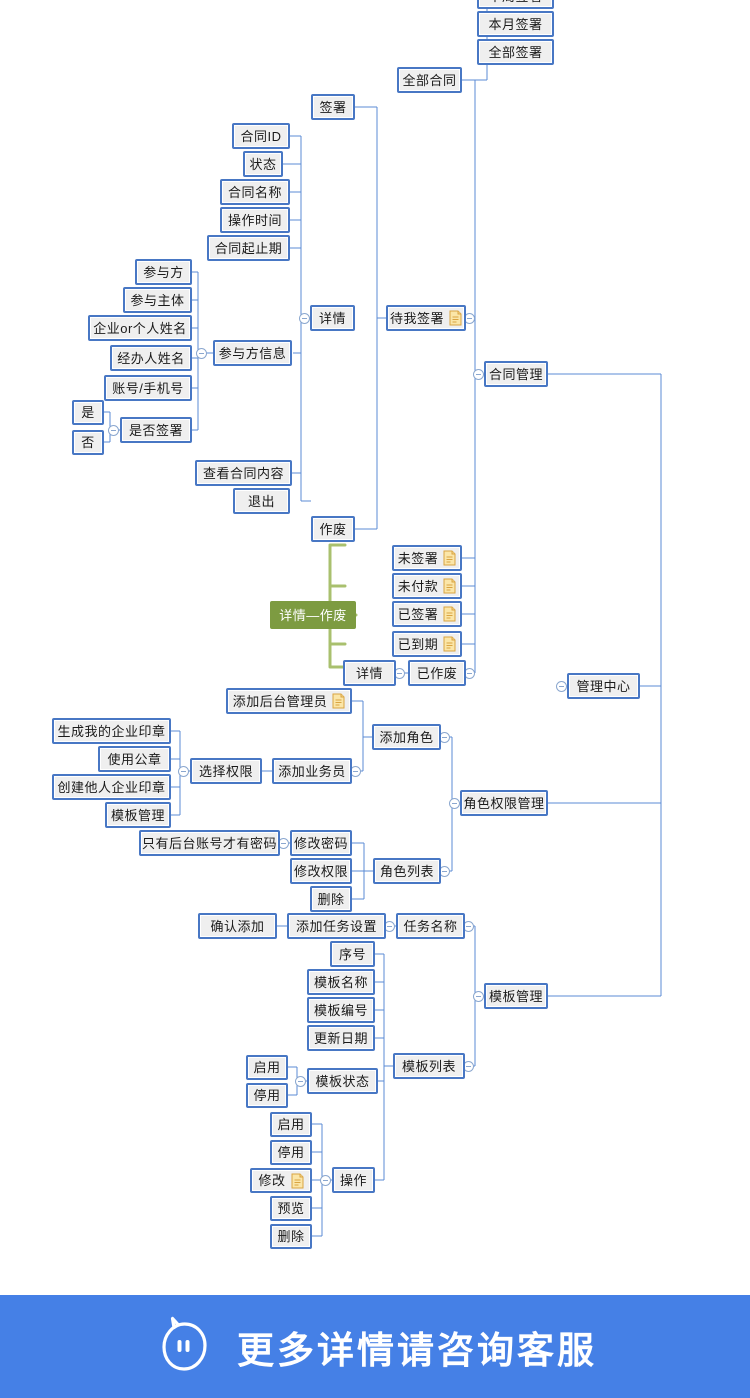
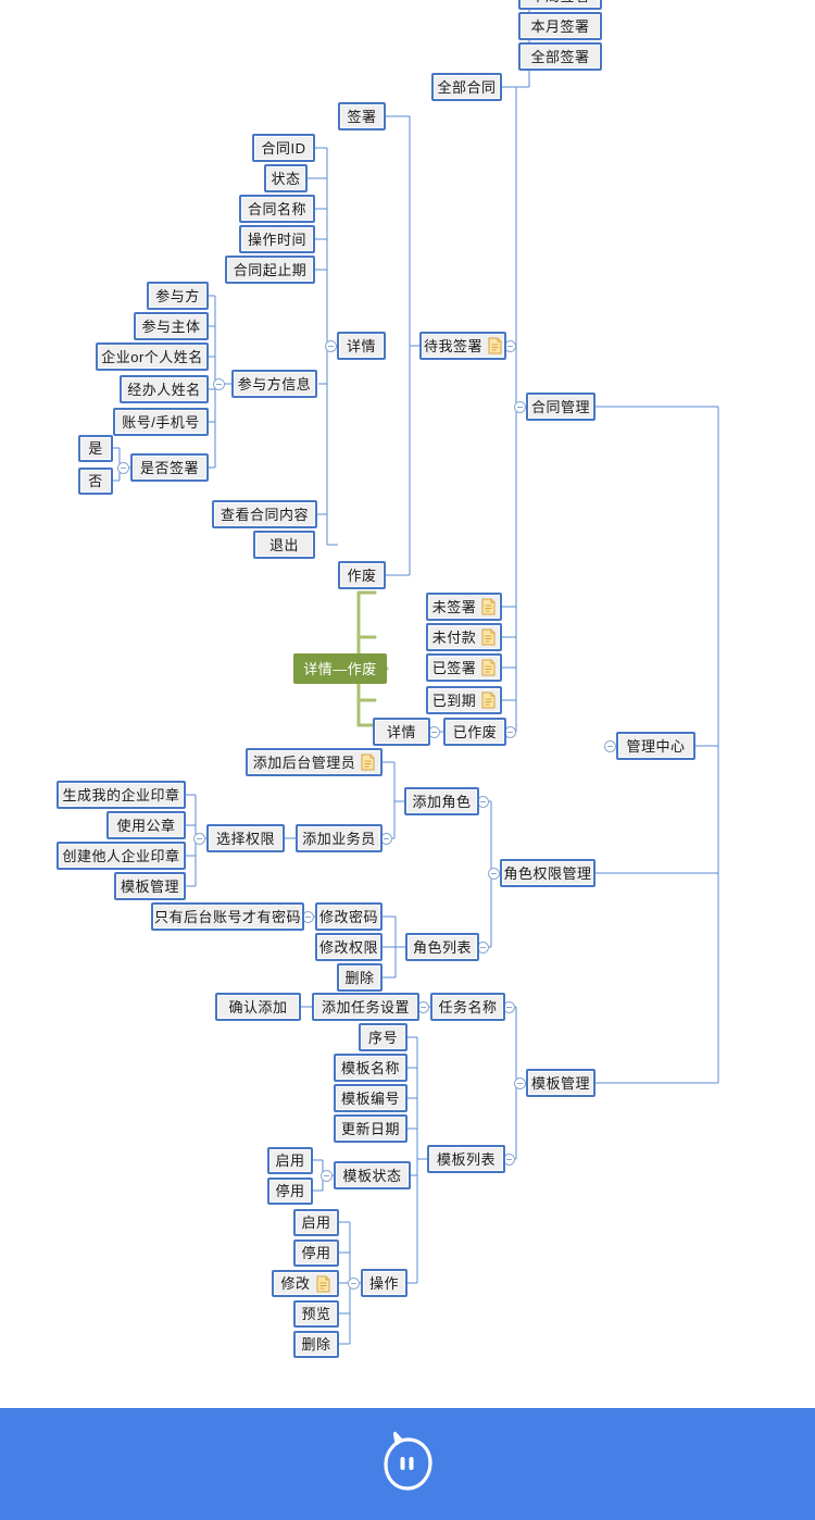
  管理中心
  合同管理
  角色权限管理
  模板管理
  全部合同
  本月签署
  全部签署
  待我签署
  签署
  详情
  作废
  合同ID
  状态
  合同名称
  操作时间
  合同起止期
  参与方信息
  查看合同内容
  退出
  参与方
  参与主体
  企业or个人姓名
  经办人姓名
  账号/手机号
  是否签署
  是
  否
  详情—作废
  详情
  已作废
  未签署
  未付款
  已签署
  已到期
  添加角色
  角色列表
  添加后台管理员
  添加业务员
  选择权限
  生成我的企业印章
  使用公章
  创建他人企业印章
  模板管理
  只有后台账号才有密码
  修改密码
  修改权限
  删除
  任务名称
  添加任务设置
  确认添加
  模板列表
  序号
  模板名称
  模板编号
  更新日期
  模板状态
  启用
  停用
  操作
  启用
  停用
  修改
  预览
  删除
- 更多详情请咨询客服
